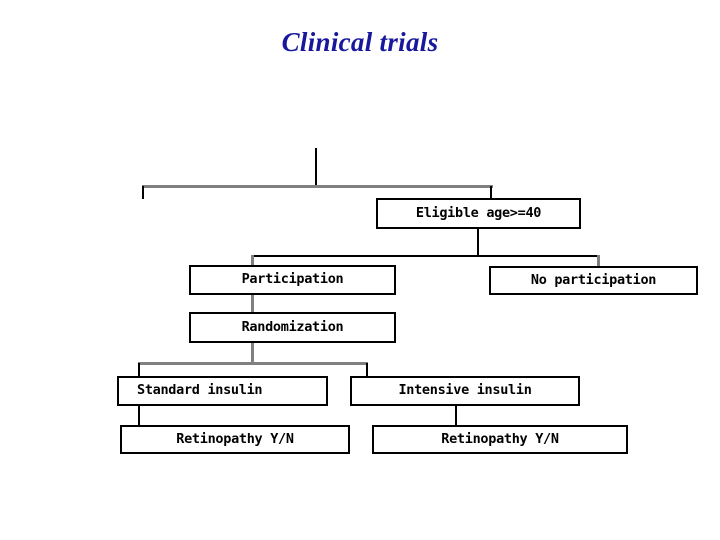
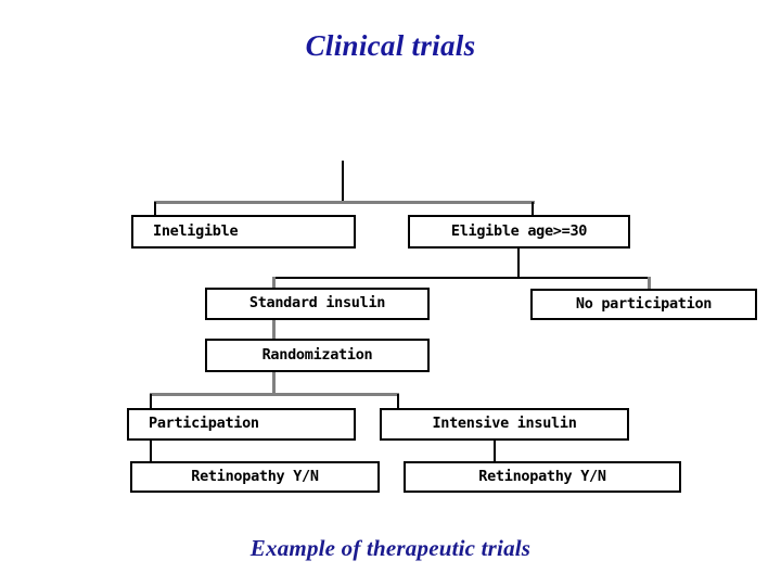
  Clinical trials
+ Ineligible
- Eligible age>=40
+ Eligible age>=30
- Participation
+ Standard insulin
  No participation
  Randomization
- Standard insulin
+ Participation
  Intensive insulin
  Retinopathy Y/N
  Retinopathy Y/N
+ Example of therapeutic trials
